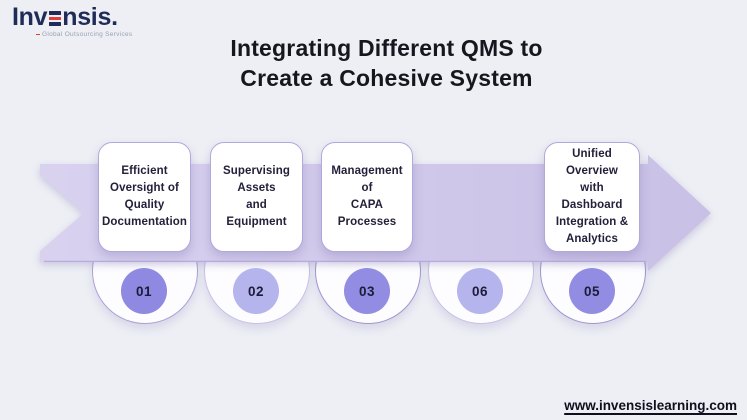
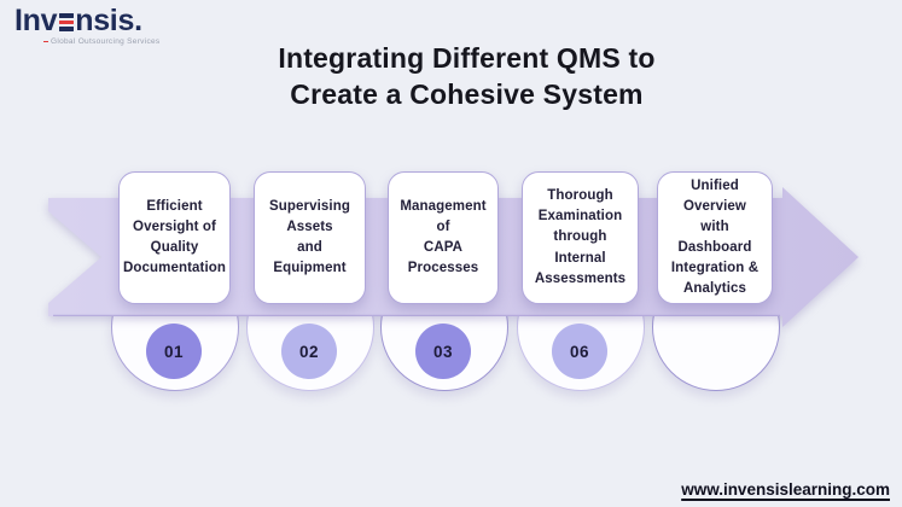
  Inv
  nsis
  .
  Integrating Different QMS to
  Create a Cohesive System
  Efficient
  Oversight of
  Quality
  Documentation
  Supervising
  Assets
  and
  Equipment
  Management
  of
  CAPA
  Processes
+ Thorough
+ Examination
+ through Internal
+ Assessments
  Unified Overview
  with Dashboard
  Integration &
  Analytics
  01
  02
  03
  06
- 05
  www.invensislearning.com
